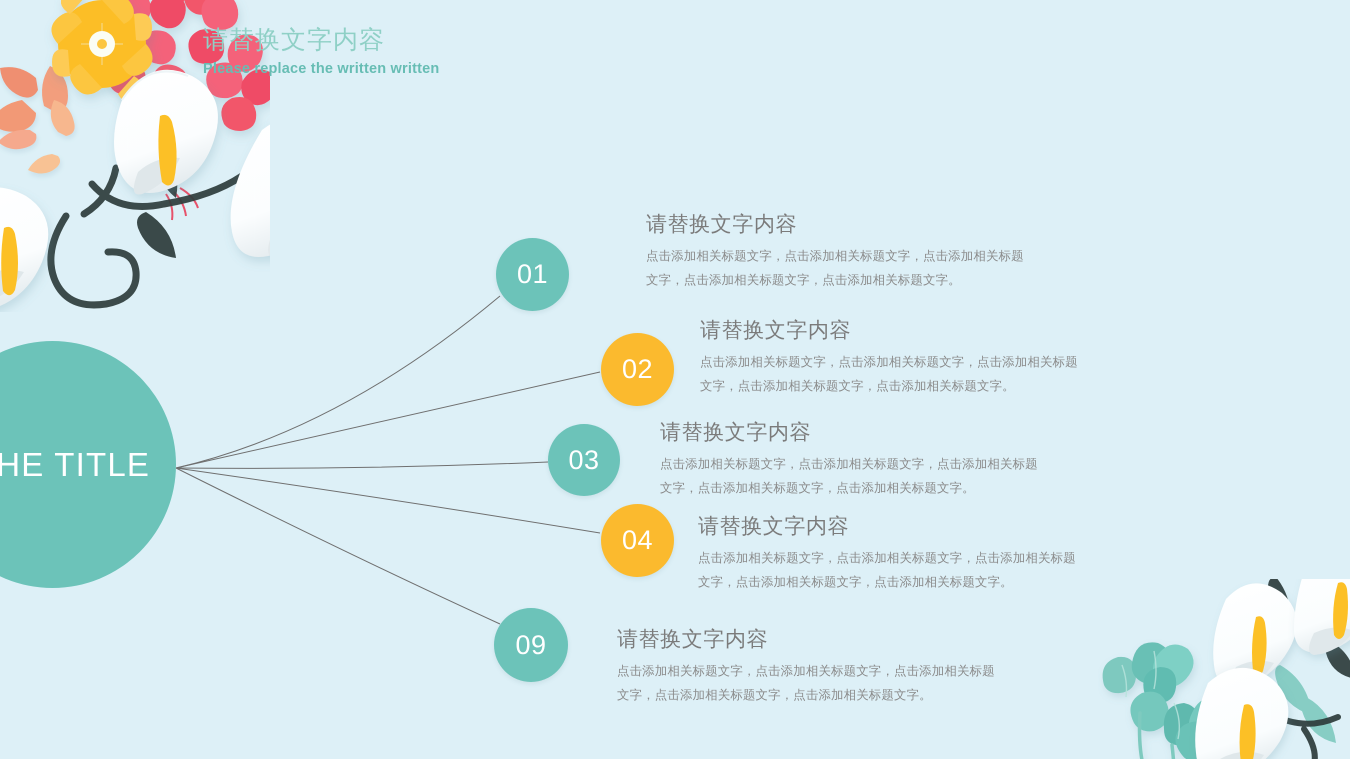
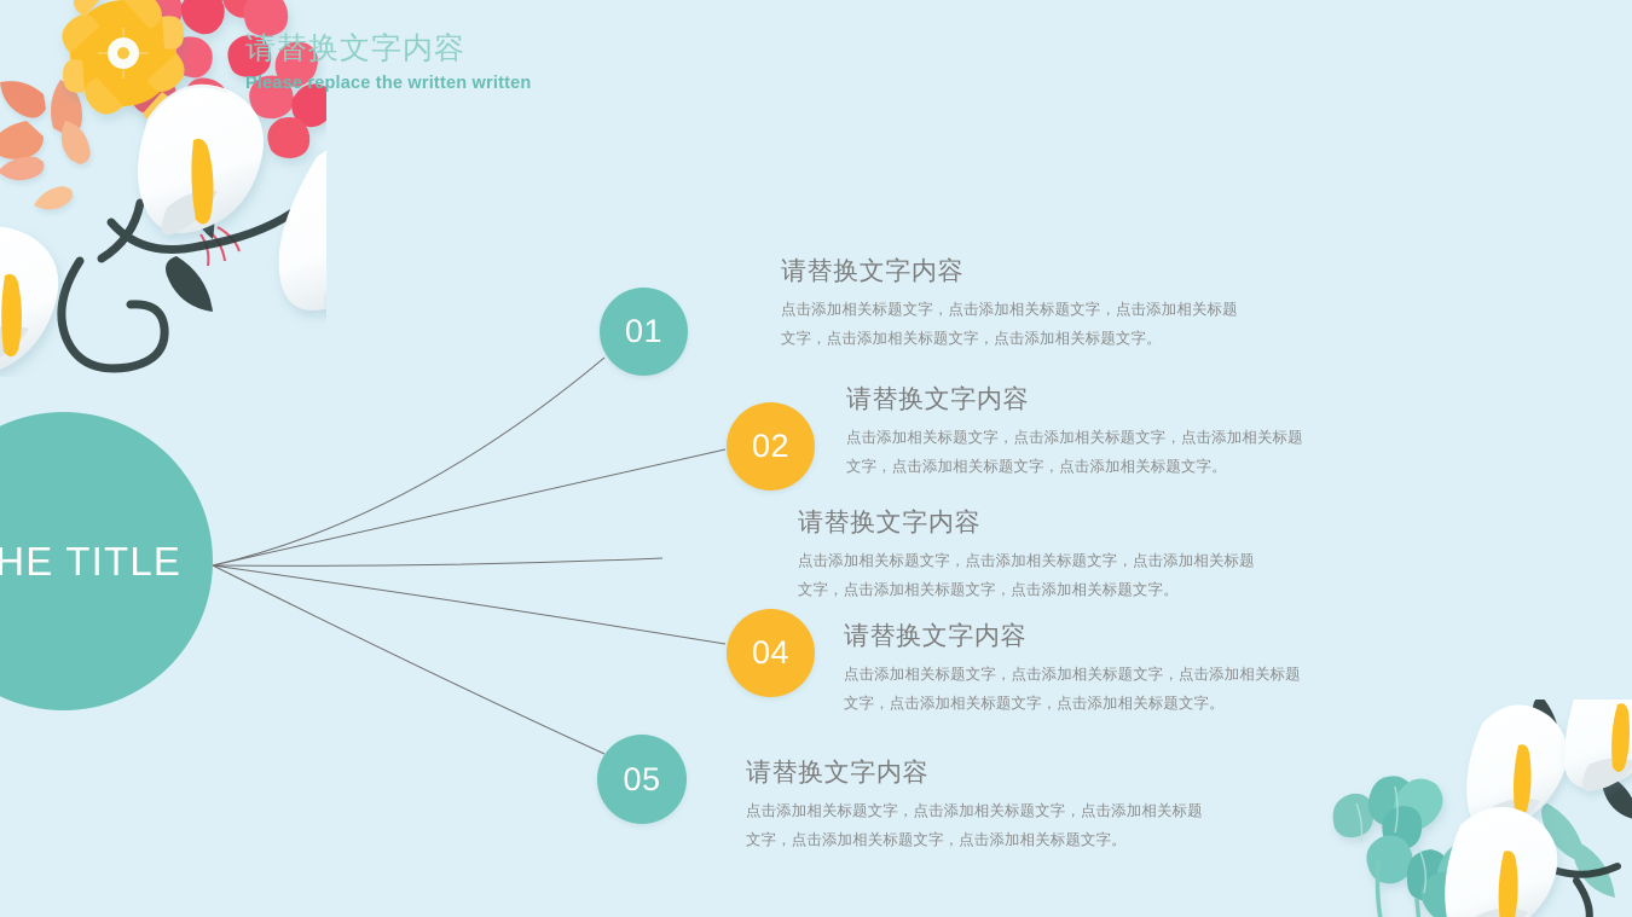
  请替换文字内容
  Please replace the written written
  HE TITLE
  01
  请替换文字内容
  点击添加相关标题文字，点击添加相关标题文字，点击添加相关标题文字，点击添加相关标题文字，点击添加相关标题文字。
  02
  请替换文字内容
  点击添加相关标题文字，点击添加相关标题文字，点击添加相关标题文字，点击添加相关标题文字，点击添加相关标题文字。
- 03
  请替换文字内容
  点击添加相关标题文字，点击添加相关标题文字，点击添加相关标题文字，点击添加相关标题文字，点击添加相关标题文字。
  04
  请替换文字内容
  点击添加相关标题文字，点击添加相关标题文字，点击添加相关标题文字，点击添加相关标题文字，点击添加相关标题文字。
- 09
+ 05
  请替换文字内容
  点击添加相关标题文字，点击添加相关标题文字，点击添加相关标题文字，点击添加相关标题文字，点击添加相关标题文字。
